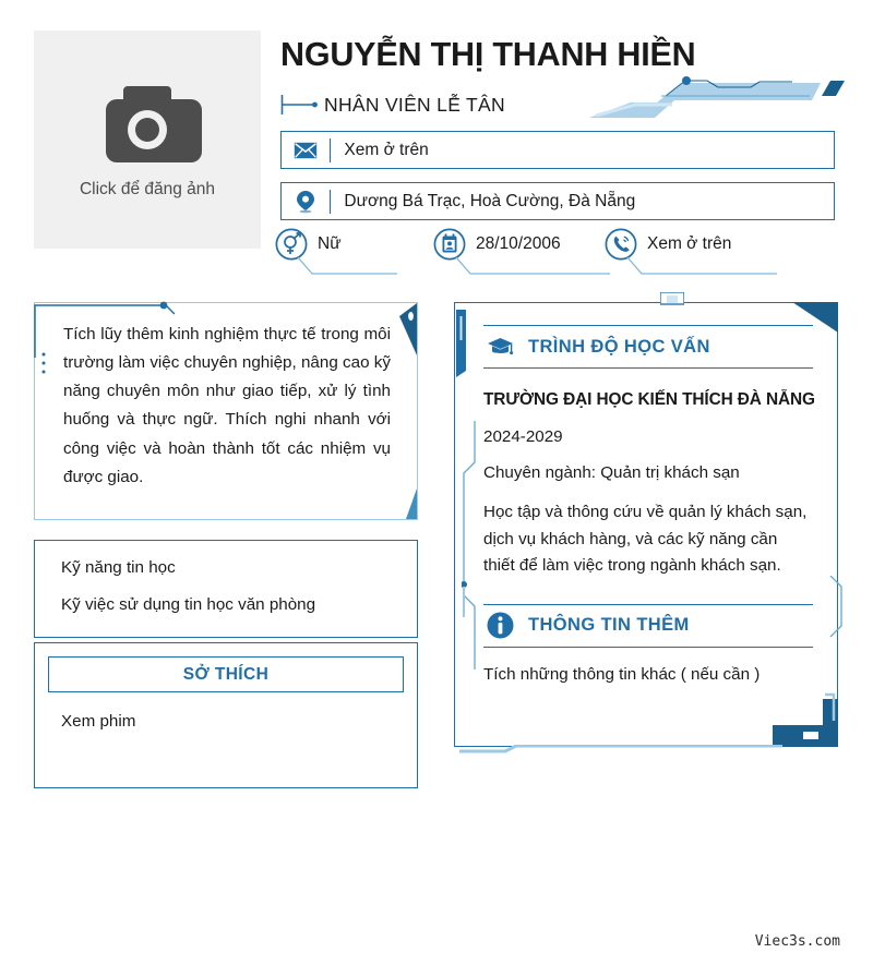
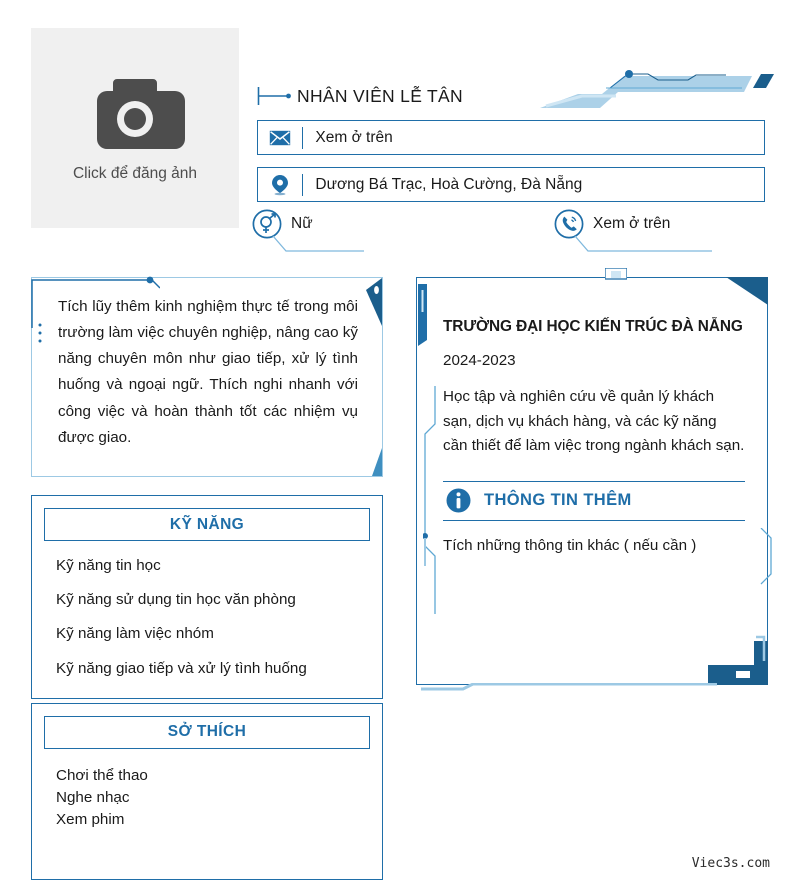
  Click để đăng ảnh
- NGUYỄN THỊ THANH HIỀN
  NHÂN VIÊN LỄ TÂN
  Xem ở trên
  Dương Bá Trạc, Hoà Cường, Đà Nẵng
  Nữ
- 28/10/2006
  Xem ở trên
- Tích lũy thêm kinh nghiệm thực tế trong môi trường làm việc chuyên nghiệp, nâng cao kỹ năng chuyên môn như giao tiếp, xử lý tình huống và thực ngữ. Thích nghi nhanh với công việc và hoàn thành tốt các nhiệm vụ được giao.
+ Tích lũy thêm kinh nghiệm thực tế trong môi trường làm việc chuyên nghiệp, nâng cao kỹ năng chuyên môn như giao tiếp, xử lý tình huống và ngoại ngữ. Thích nghi nhanh với công việc và hoàn thành tốt các nhiệm vụ được giao.
+ KỸ NĂNG
  Kỹ năng tin học
- Kỹ việc sử dụng tin học văn phòng
+ Kỹ năng sử dụng tin học văn phòng
+ Kỹ năng làm việc nhóm
+ Kỹ năng giao tiếp và xử lý tình huống
  SỞ THÍCH
+ Chơi thể thao
+ Nghe nhạc
  Xem phim
- TRÌNH ĐỘ HỌC VẤN
- TRƯỜNG ĐẠI HỌC KIẾN THÍCH ĐÀ NẴNG
+ TRƯỜNG ĐẠI HỌC KIẾN TRÚC ĐÀ NẴNG
- 2024-2029
+ 2024-2023
- Chuyên ngành: Quản trị khách sạn
- Học tập và thông cứu về quản lý khách sạn, dịch vụ khách hàng, và các kỹ năng cần thiết để làm việc trong ngành khách sạn.
+ Học tập và nghiên cứu về quản lý khách sạn, dịch vụ khách hàng, và các kỹ năng cần thiết để làm việc trong ngành khách sạn.
  THÔNG TIN THÊM
  Tích những thông tin khác ( nếu cần )
  Viec3s.com
